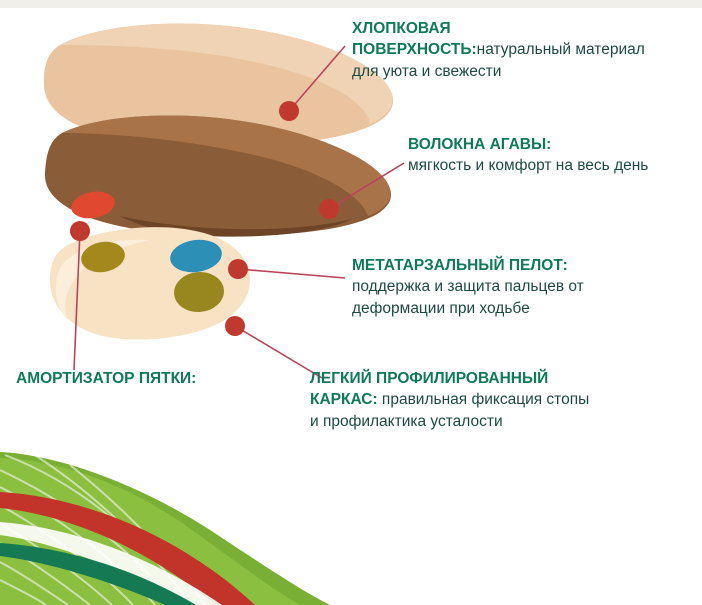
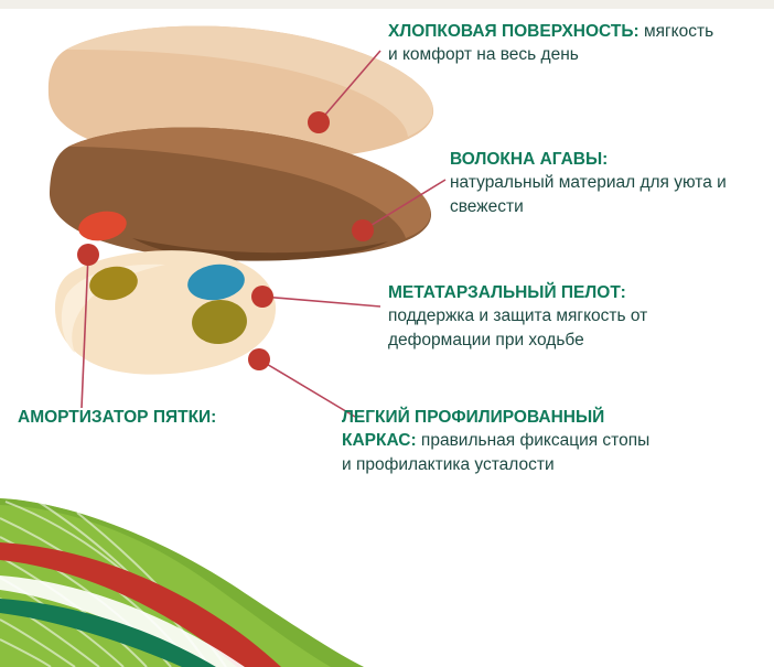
- ХЛОПКОВАЯ ПОВЕРХНОСТЬ:натуральный материал для уюта и свежести
+ ХЛОПКОВАЯ ПОВЕРХНОСТЬ: мягкость и комфорт на весь день
  ВОЛОКНА АГАВЫ:
- мягкость и комфорт на весь день
+ натуральный материал для уюта и свежести
  МЕТАТАРЗАЛЬНЫЙ ПЕЛОТ:
- поддержка и защита пальцев от деформации при ходьбе
+ поддержка и защита мягкость от деформации при ходьбе
  АМОРТИЗАТОР ПЯТКИ:
  ЛЕГКИЙ ПРОФИЛИРОВАННЫЙ КАРКАС: правильная фиксация стопы и профилактика усталости
